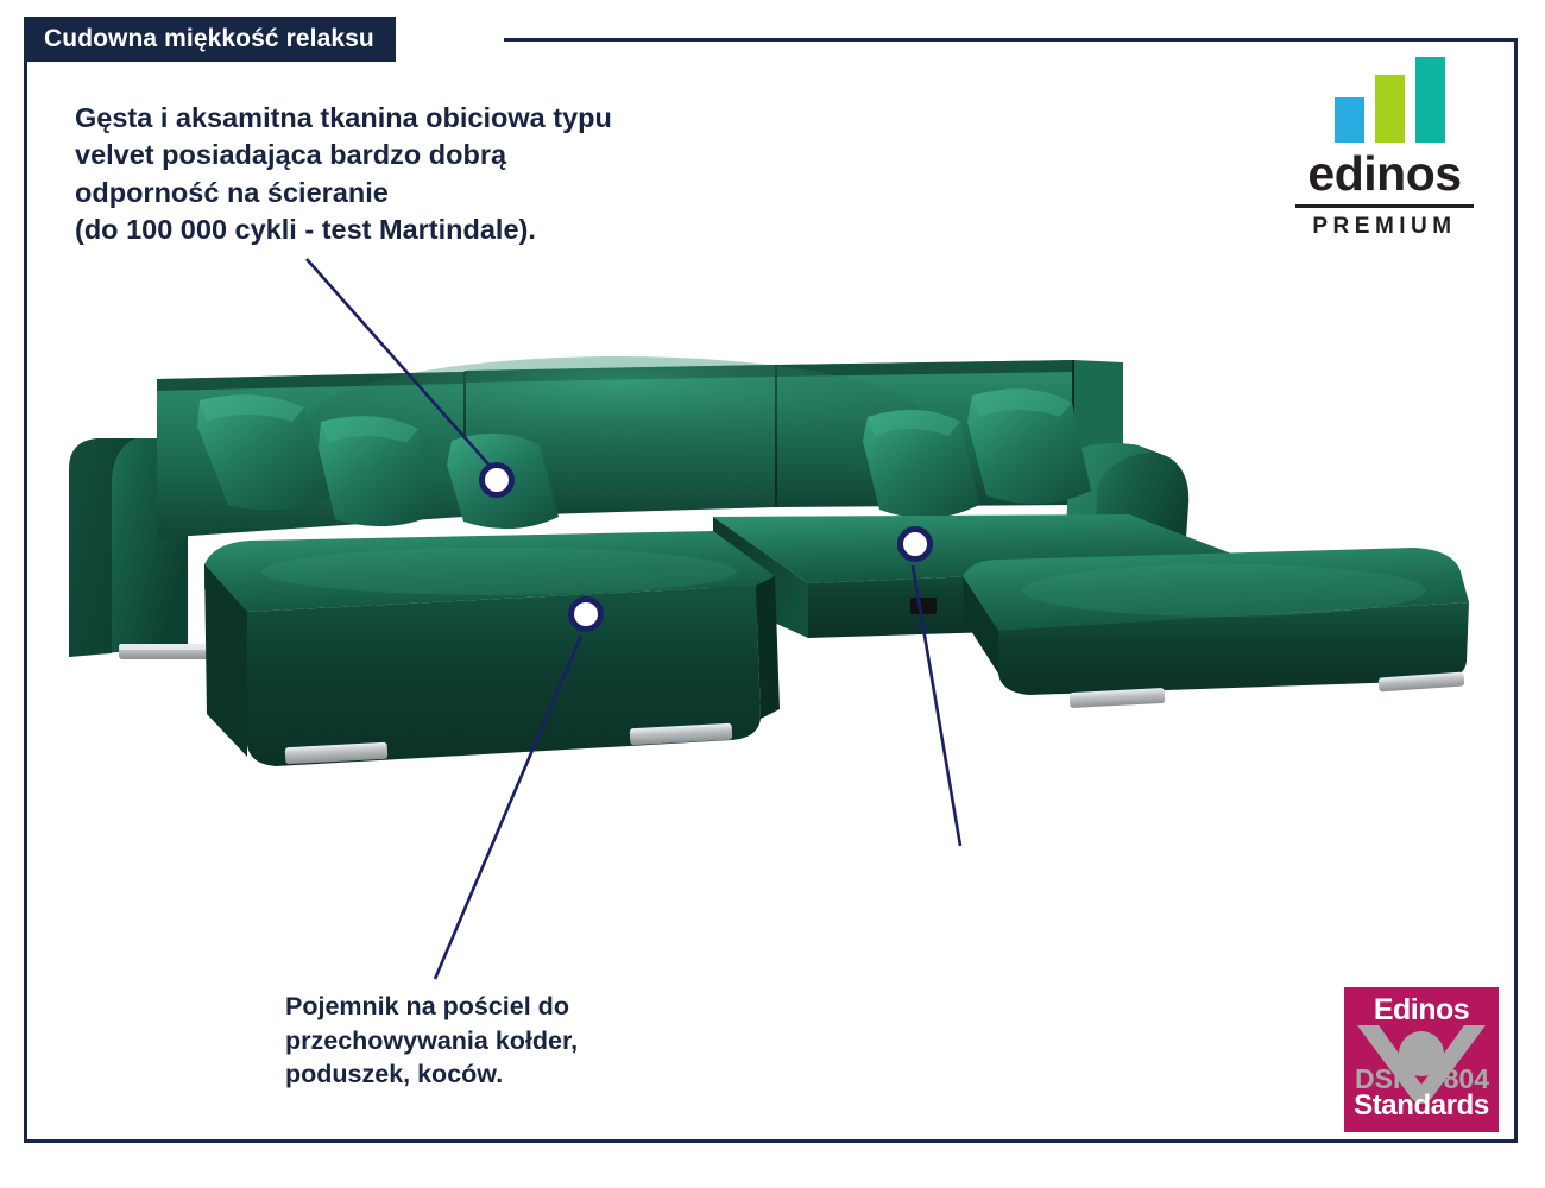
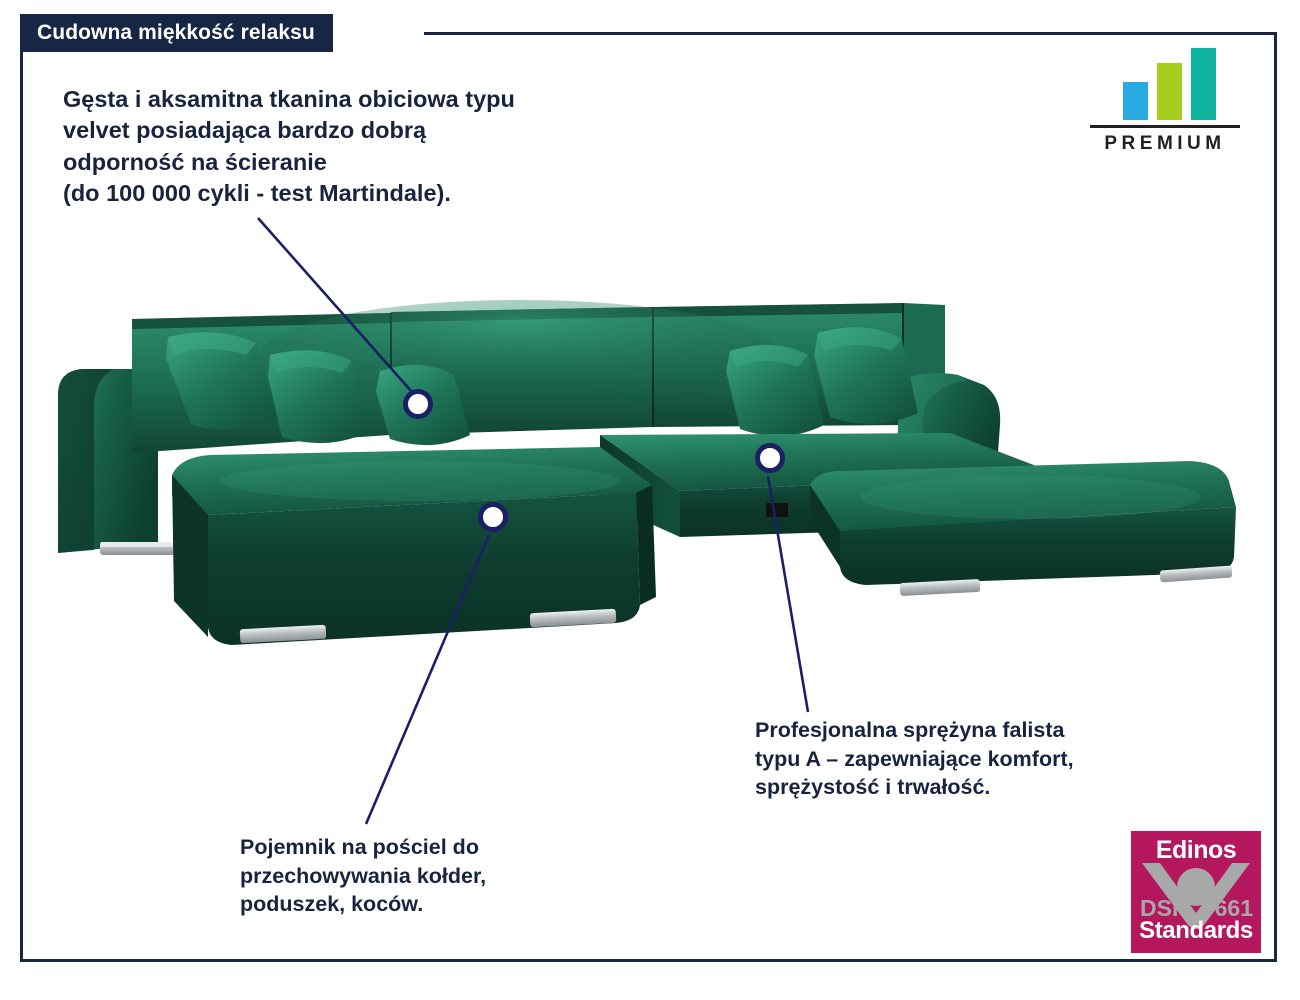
  Cudowna miękkość relaksu
  Gęsta i aksamitna tkanina obiciowa typu
  velvet posiadająca bardzo dobrą
  odporność na ścieranie
  (do 100 000 cykli - test Martindale).
+ Profesjonalna sprężyna falista
+ typu A – zapewniające komfort,
+ sprężystość i trwałość.
  Pojemnik na pościel do
  przechowywania kołder,
  poduszek, koców.
- edinos
  PREMIUM
  Edinos
  DSI
- 804
+ 661
  Standards
